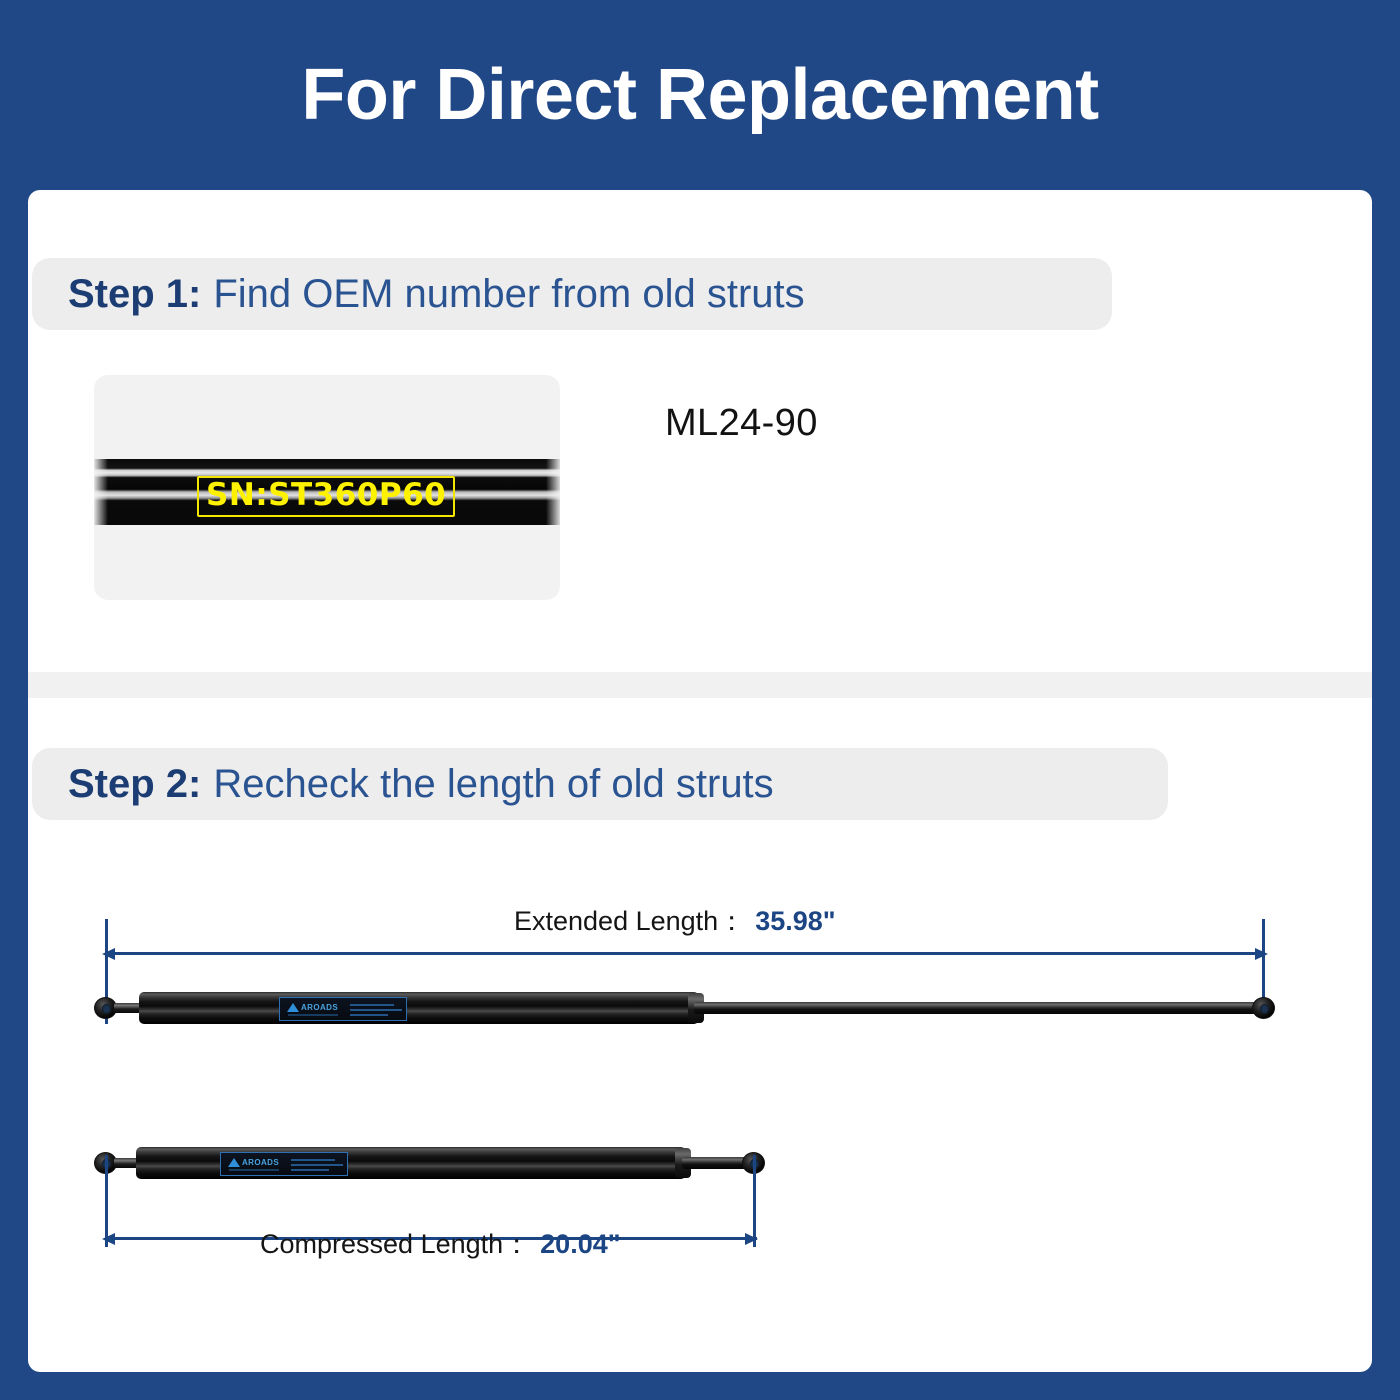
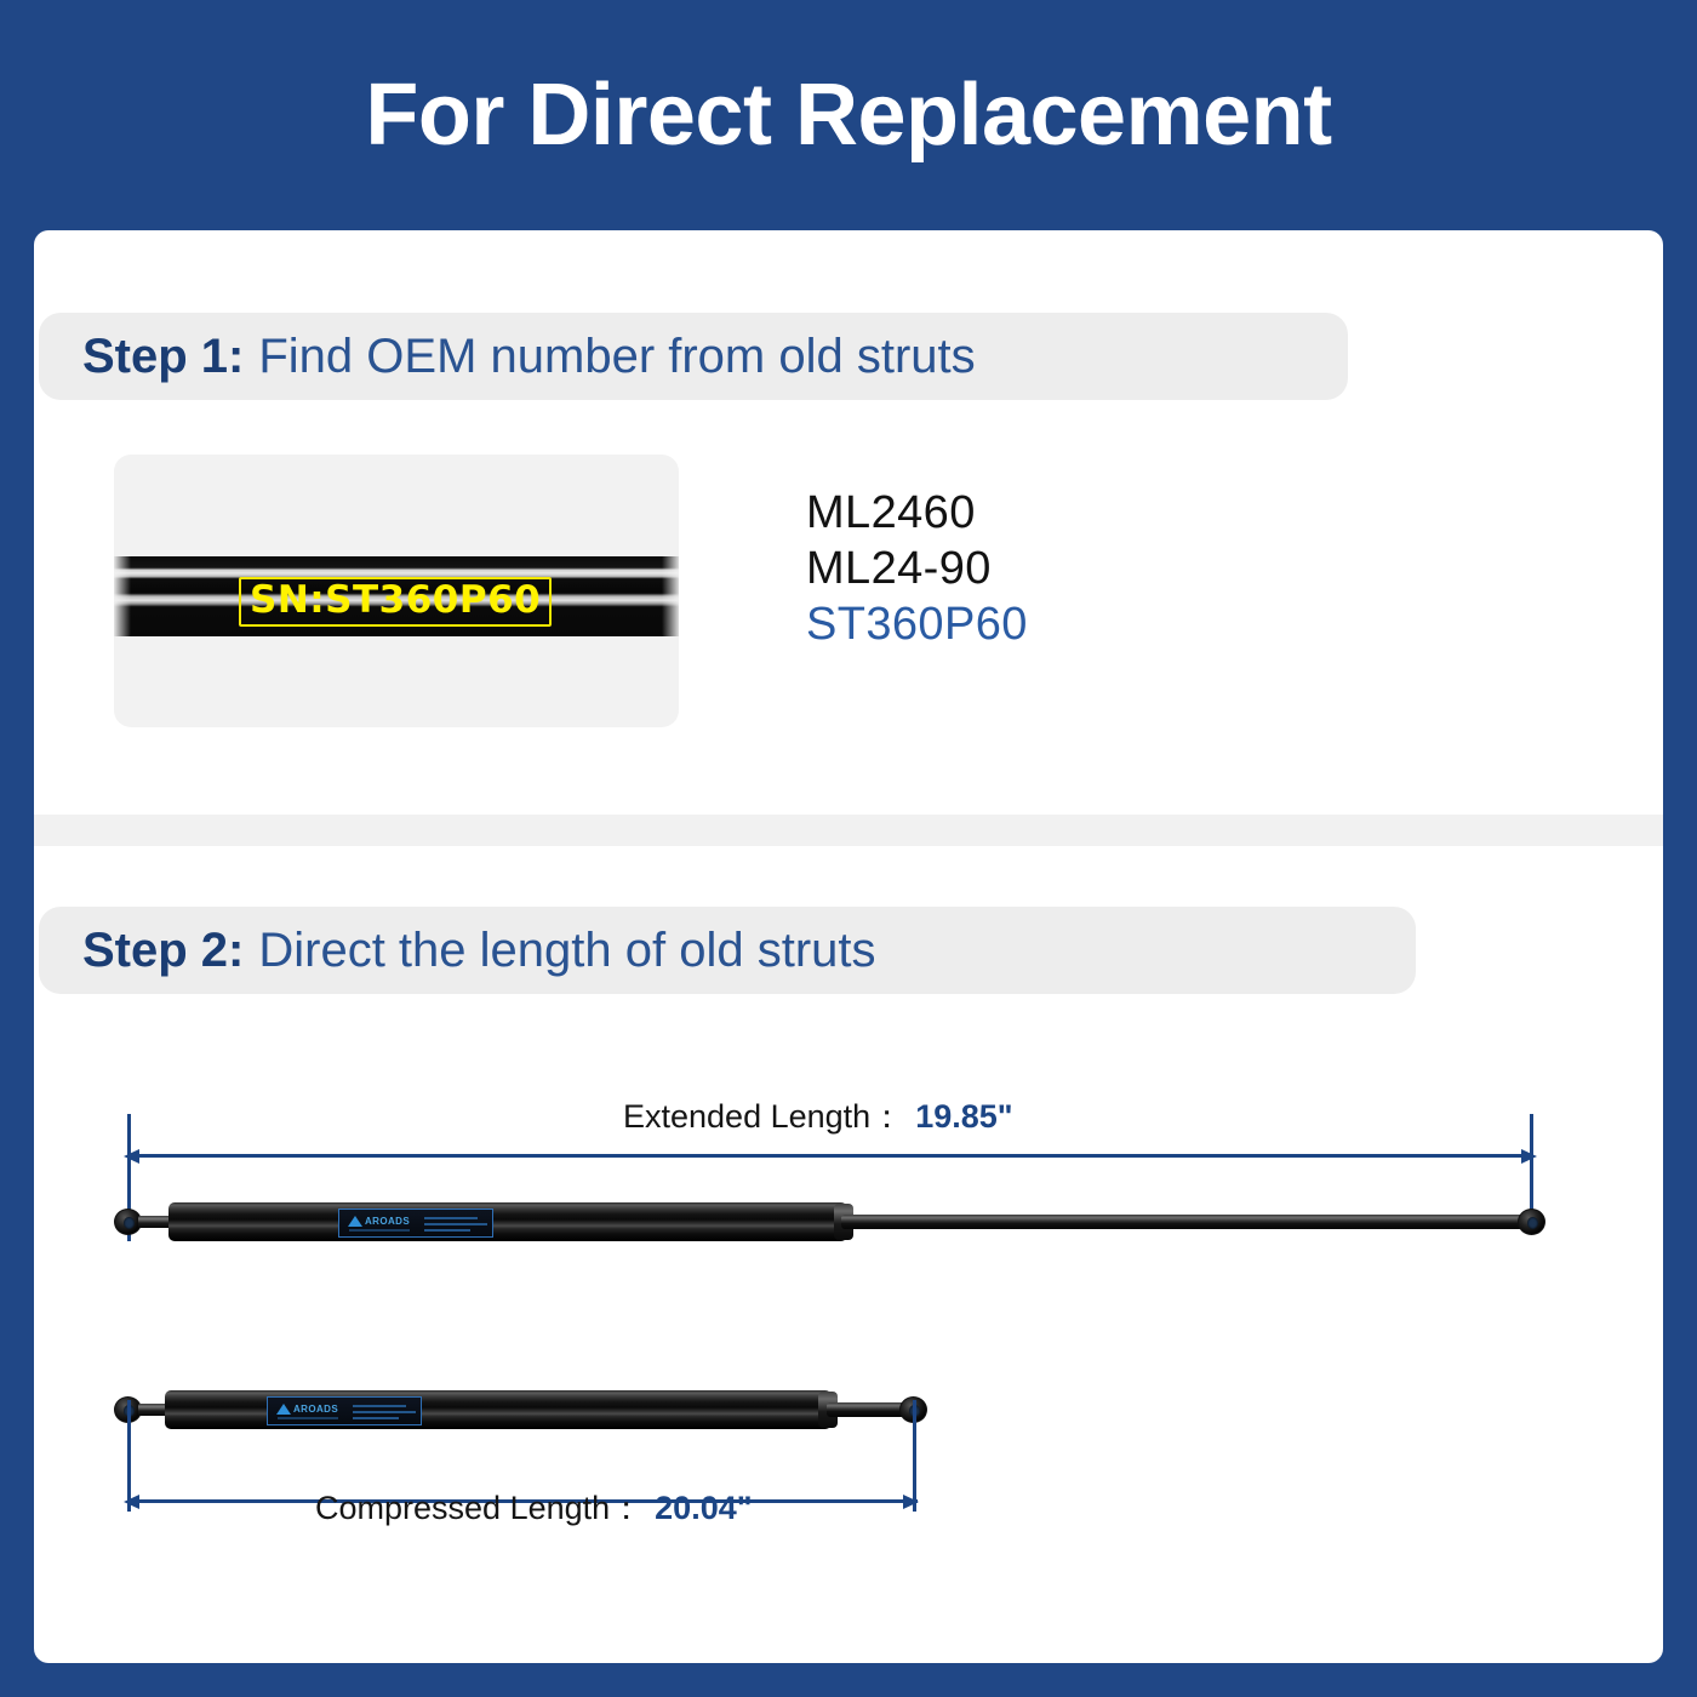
  For Direct Replacement
  SN:ST360P60
+ ML2460
  ML24-90
+ ST360P60
  AROADS
- Extended Length： 35.98"
+ Extended Length： 19.85"
  AROADS
  Compressed Length： 20.04"
  Step 1:
  Find OEM number from old struts
  Step 2:
- Recheck the length of old struts
+ Direct the length of old struts
